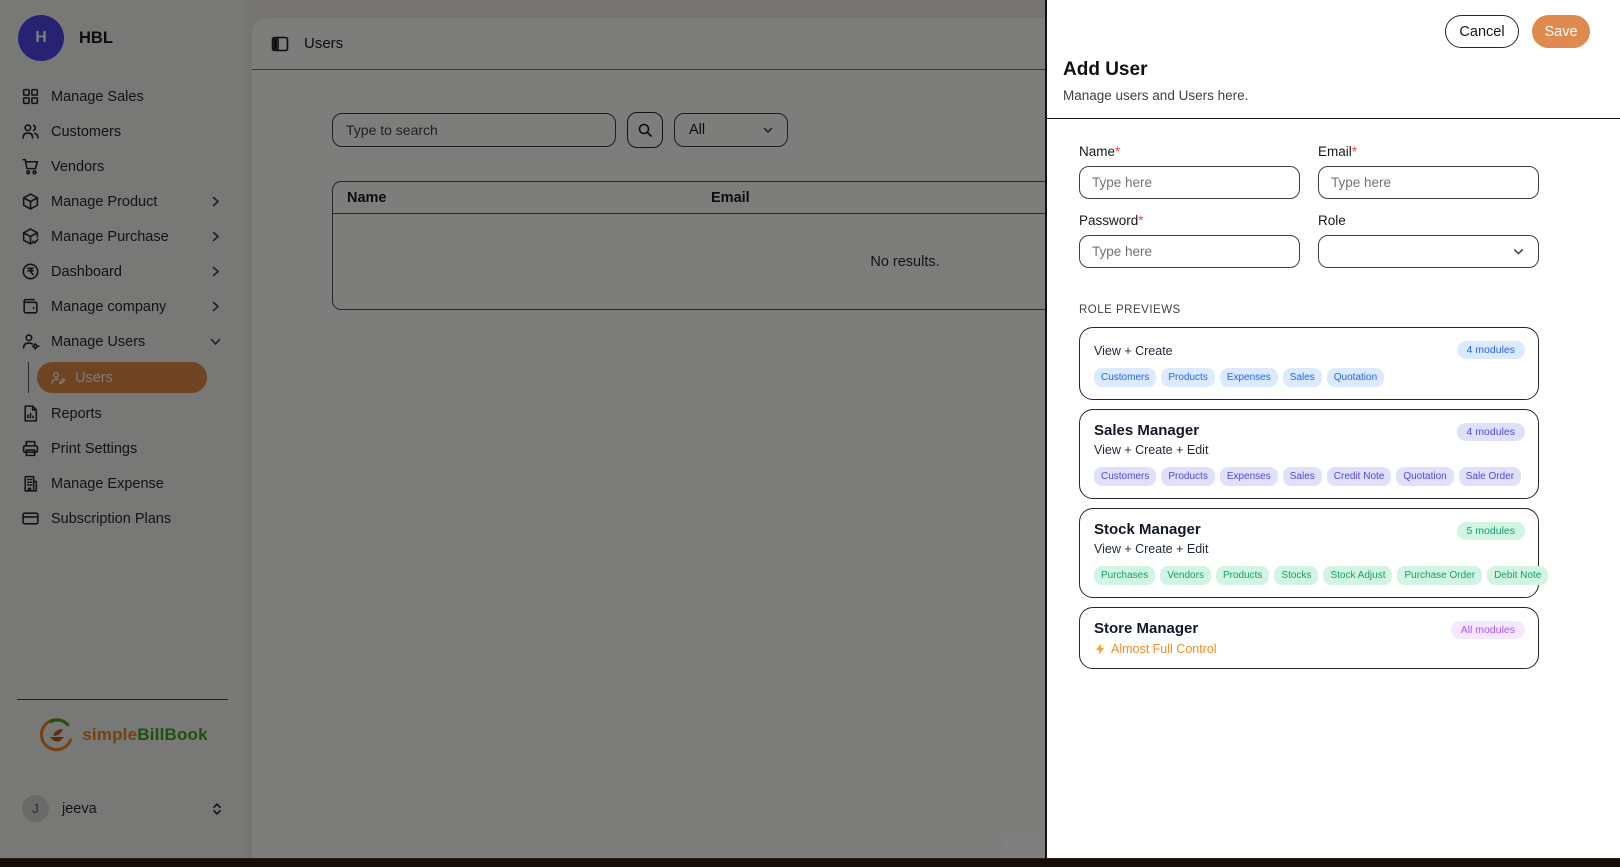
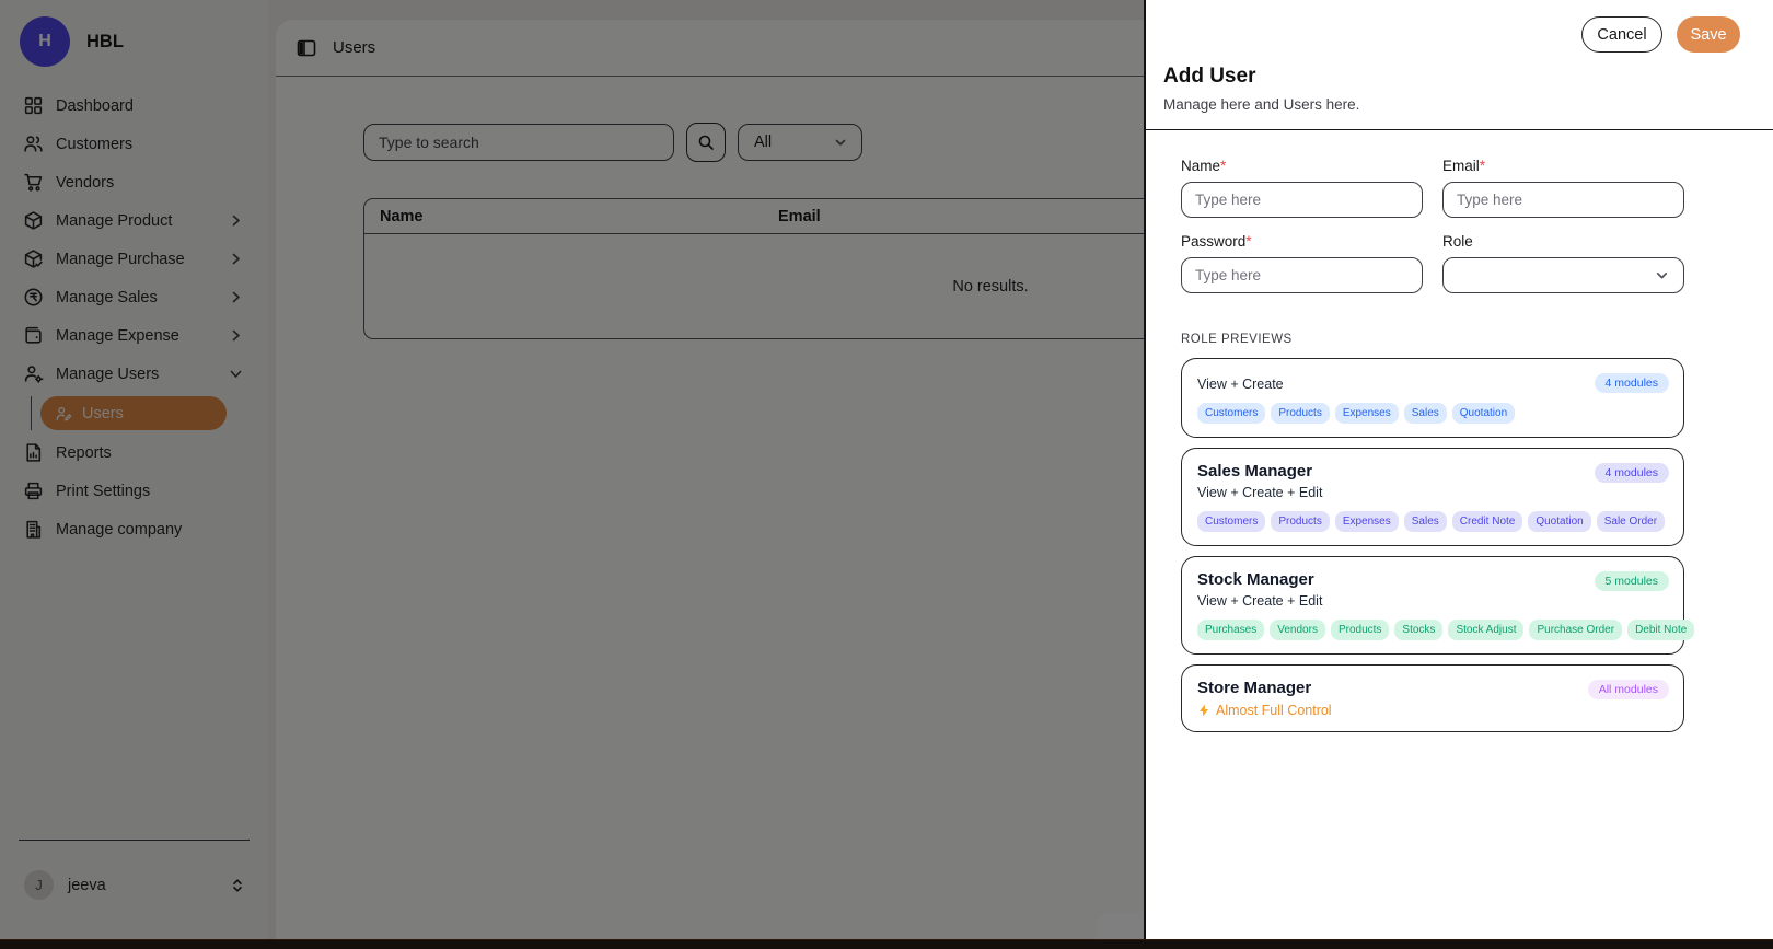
  H
  HBL
- Manage Sales
+ Dashboard
  Customers
  Vendors
  Manage Product
  Manage Purchase
- Dashboard
+ Manage Sales
- Manage company
+ Manage Expense
  Manage Users
  Users
  Reports
  Print Settings
- Manage Expense
+ Manage company
- Subscription Plans
- simpleBillBook
  J
  jeeva
  Users
  Type to search
  All
  Name
  Email
  No results.
  Cancel
  Save
  Add User
- Manage users and Users here.
+ Manage here and Users here.
  Name*
  Type here
  Email*
  Type here
  Password*
  Type here
  Role
  ROLE PREVIEWS
  4 modules
  View + Create
  Customers
  Products
  Expenses
  Sales
  Quotation
  Sales Manager
  4 modules
  View + Create + Edit
  Customers
  Products
  Expenses
  Sales
  Credit Note
  Quotation
  Sale Order
  Stock Manager
  5 modules
  View + Create + Edit
  Purchases
  Vendors
  Products
  Stocks
  Stock Adjust
  Purchase Order
  Debit Note
  Store Manager
  All modules
  Almost Full Control
